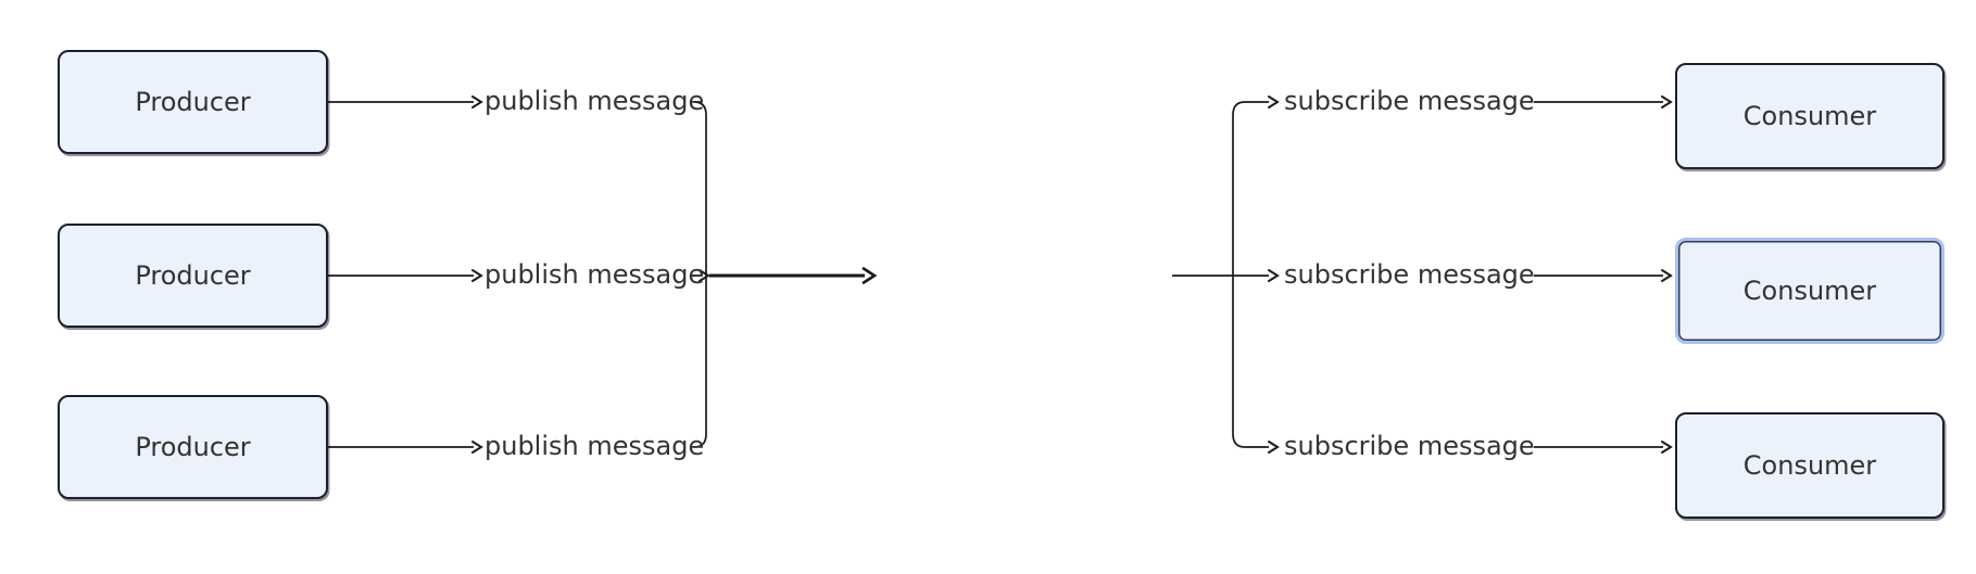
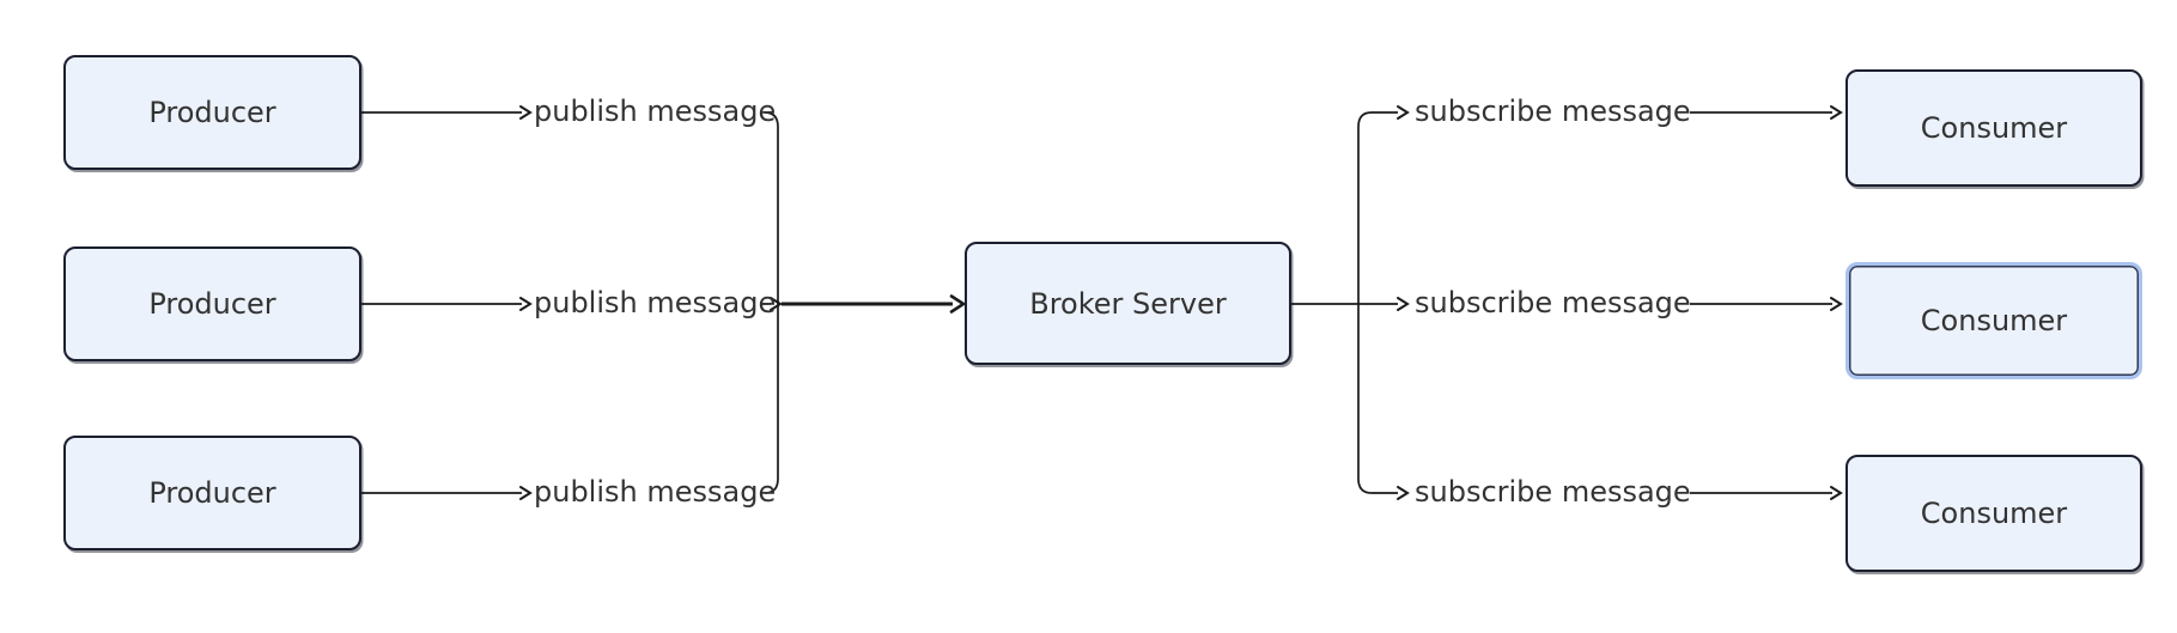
  Producer
  Producer
  Producer
+ Broker Server
  Consumer
  Consumer
  Consumer
  publish message
  publish message
  publish message
  subscribe message
  subscribe message
  subscribe message
